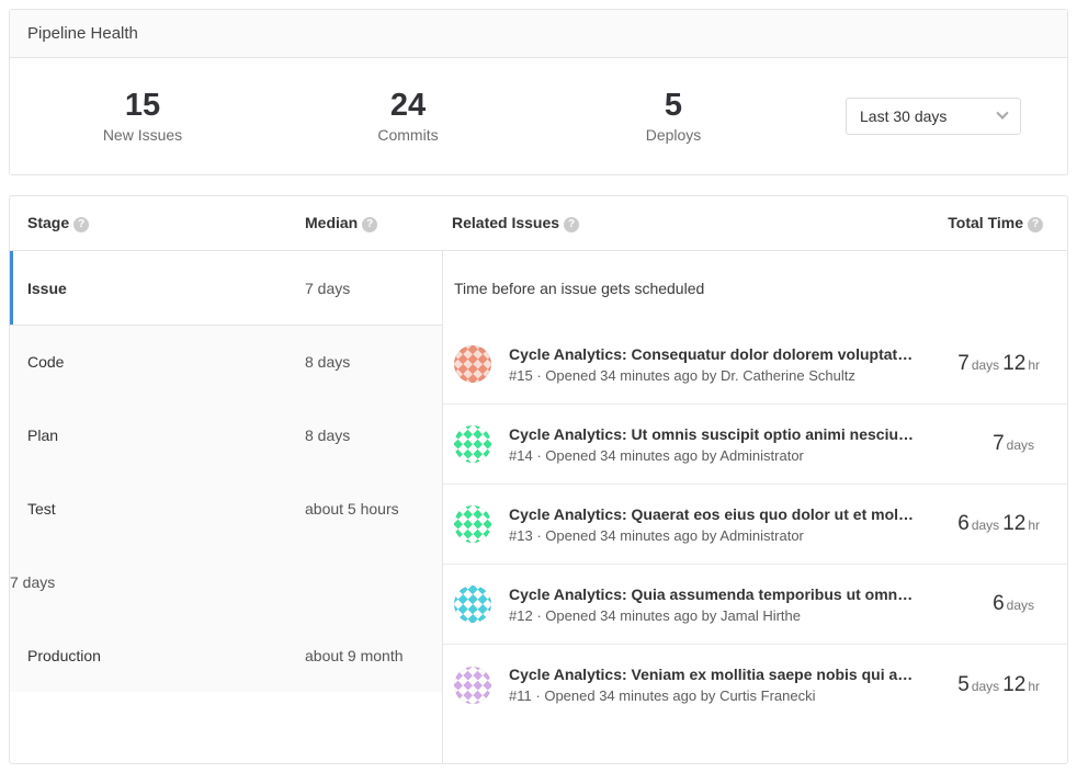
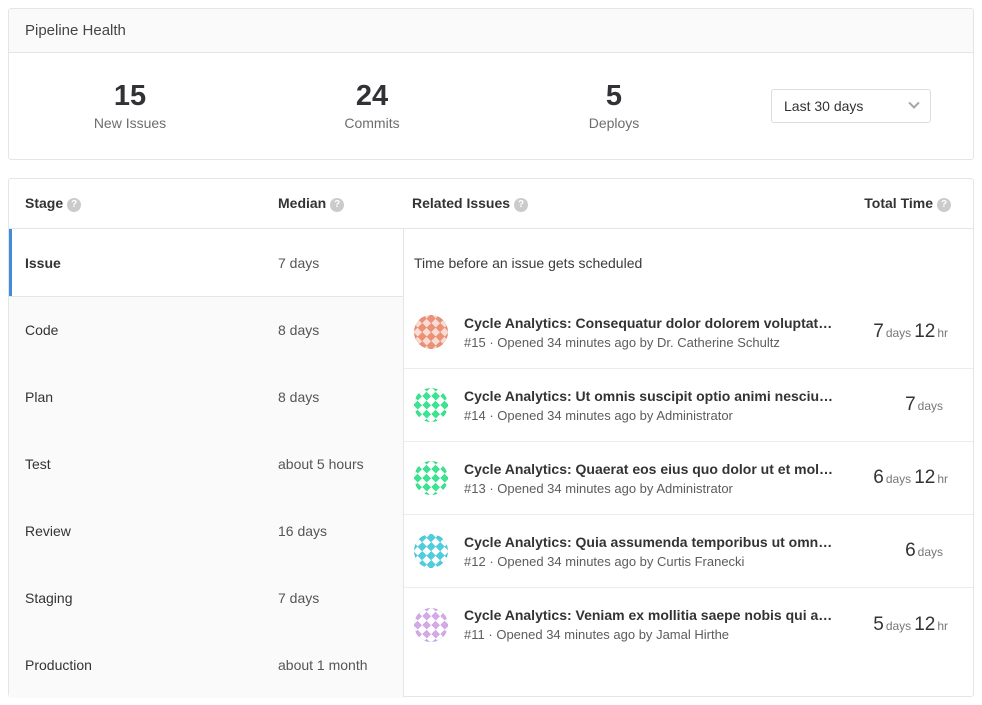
  Pipeline Health
  15
  New Issues
  24
  Commits
  5
  Deploys
  Last 30 days
  Stage ?
  Median ?
  Related Issues ?
  Total Time ?
  Issue
  7 days
  Code
  8 days
  Plan
  8 days
  Test
  about 5 hours
+ Review
+ 16 days
+ Staging
  7 days
  Production
- about 9 month
+ about 1 month
  Time before an issue gets scheduled
  Cycle Analytics: Consequatur dolor dolorem voluptat…
  #15 · Opened 34 minutes ago by Dr. Catherine Schultz
  7 days 12 hr
  Cycle Analytics: Ut omnis suscipit optio animi nesciu…
  #14 · Opened 34 minutes ago by Administrator
  7 days
  Cycle Analytics: Quaerat eos eius quo dolor ut et mol…
  #13 · Opened 34 minutes ago by Administrator
  6 days 12 hr
  Cycle Analytics: Quia assumenda temporibus ut omn…
- #12 · Opened 34 minutes ago by Jamal Hirthe
+ #12 · Opened 34 minutes ago by Curtis Franecki
  6 days
  Cycle Analytics: Veniam ex mollitia saepe nobis qui a…
- #11 · Opened 34 minutes ago by Curtis Franecki
+ #11 · Opened 34 minutes ago by Jamal Hirthe
  5 days 12 hr
